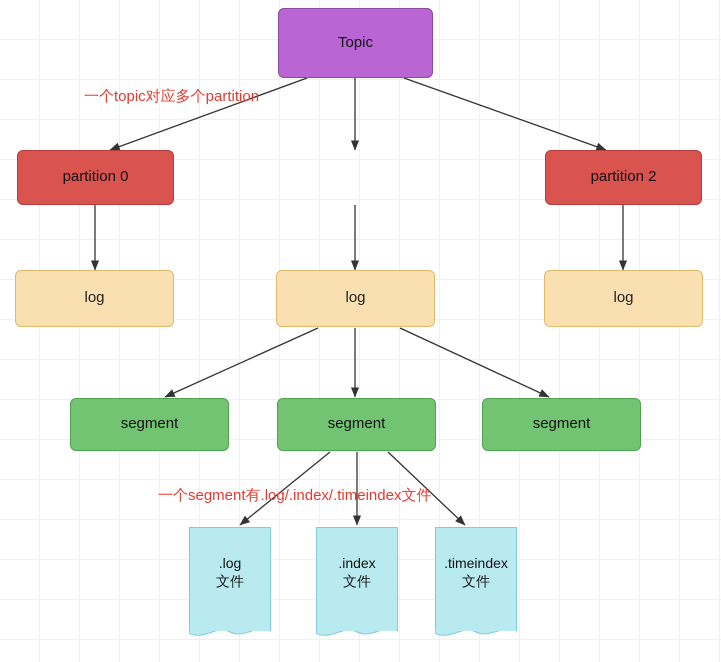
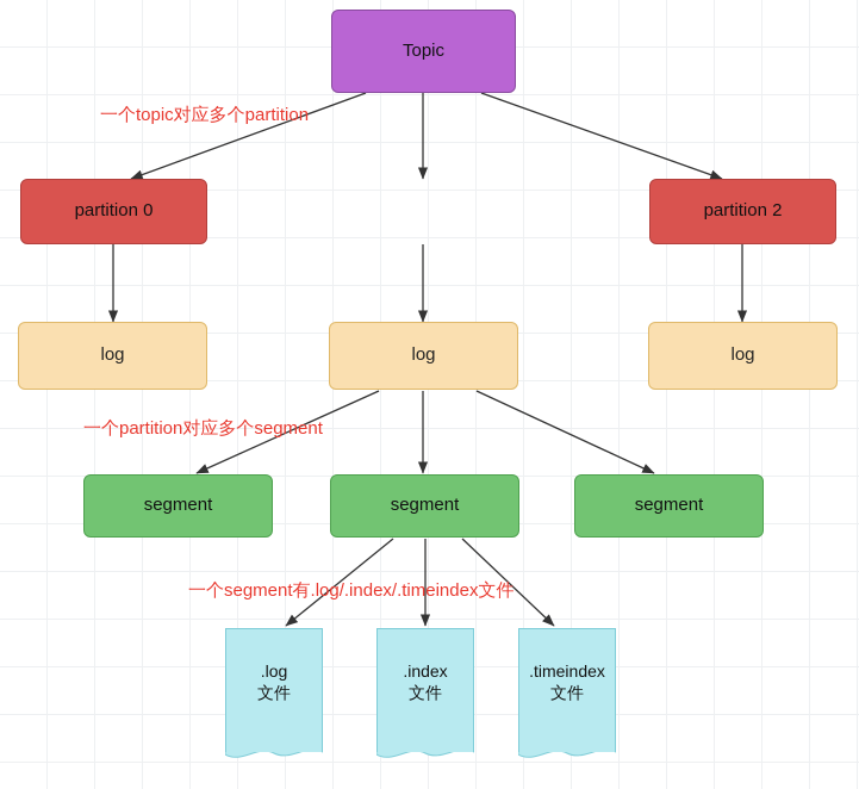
  Topic
  partition 0
  partition 2
  log
  log
  log
  segment
  segment
  segment
  .log
  文件
  .index
  文件
  .timeindex
  文件
  一个topic对应多个partition
+ 一个partition对应多个segment
  一个segment有.log/.index/.timeindex文件
